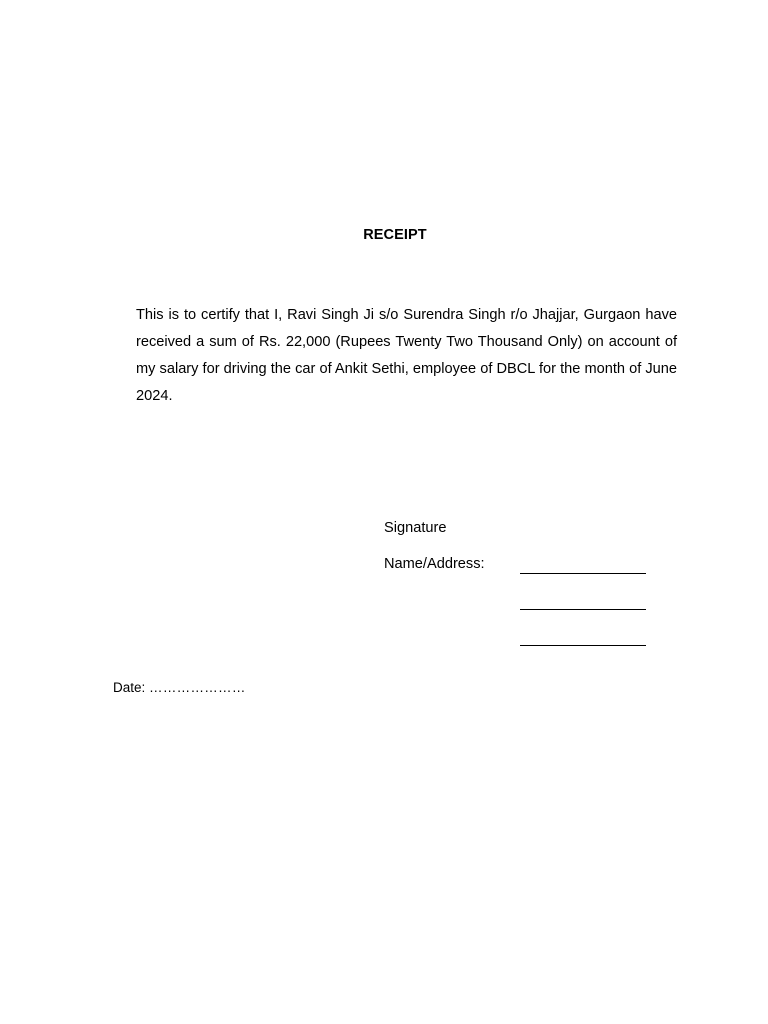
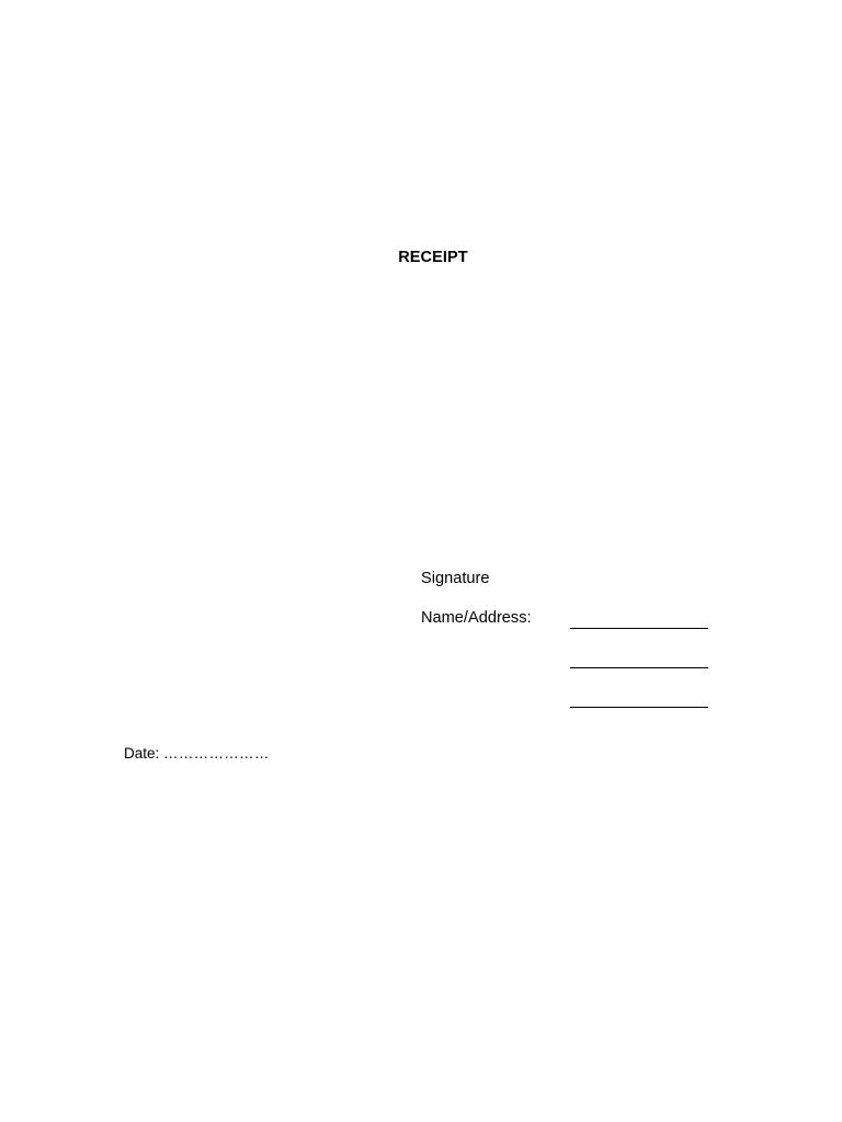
  RECEIPT
- This is to certify that I, Ravi Singh Ji s/o Surendra Singh r/o Jhajjar, Gurgaon have received a sum of Rs. 22,000 (Rupees Twenty Two Thousand Only) on account of my salary for driving the car of Ankit Sethi, employee of DBCL for the month of June 2024.
  Signature
  Name/Address:
  Date: …………………
